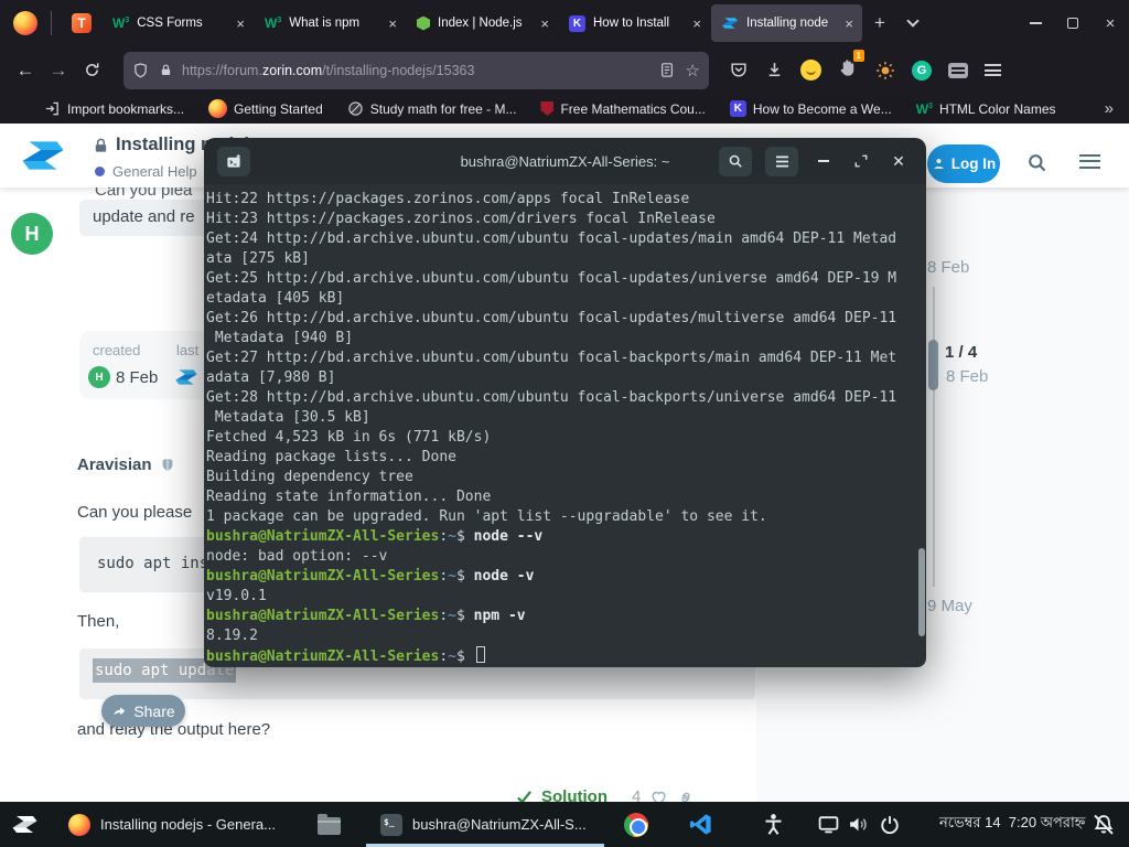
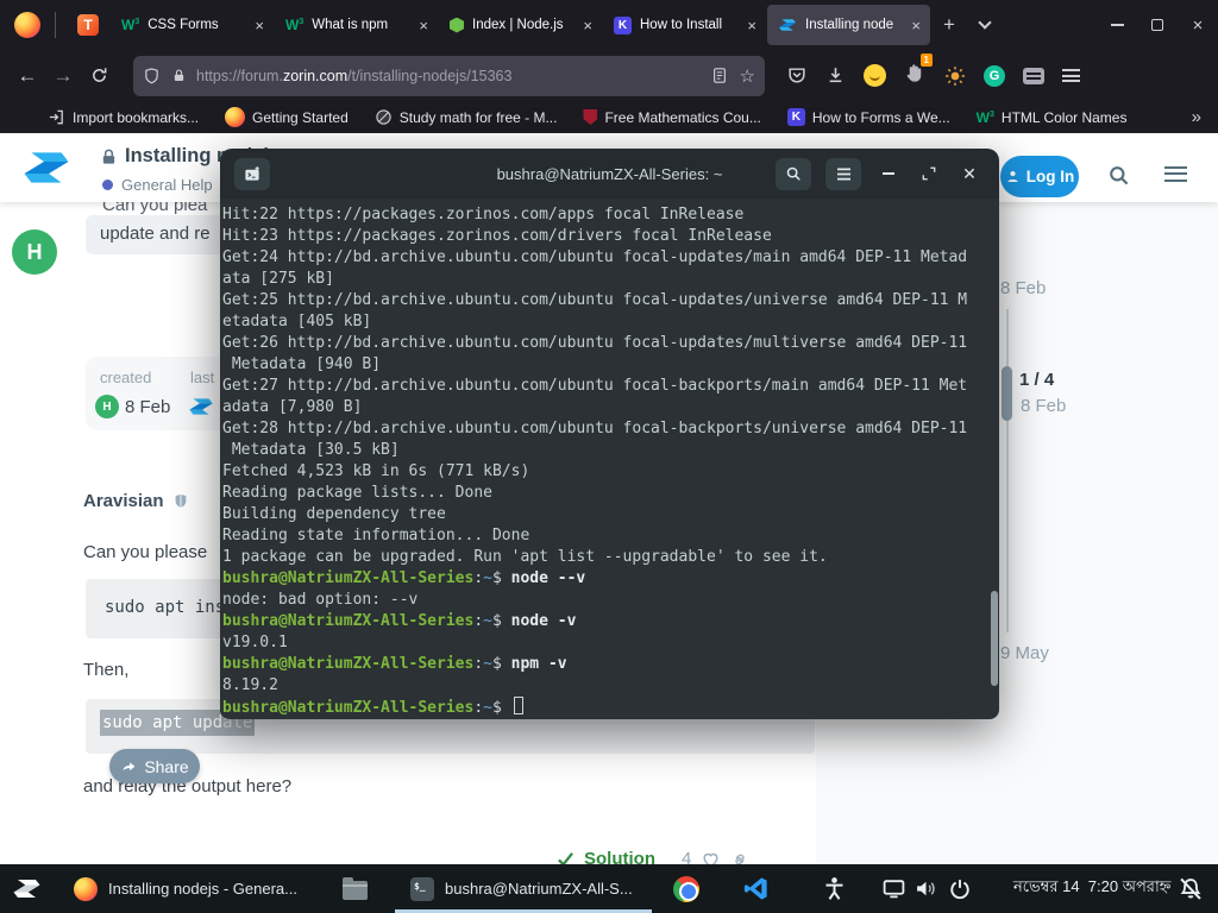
  T
  CSS Forms
  ×
  What is npm
  ×
  Index | Node.js
  ×
  K
  How to Install
  ×
  Installing node
  ×
  +
  ×
  ←
  →
  https://forum.zorin.com/t/installing-nodejs/15363
  ☆
  1
  G
  Import bookmarks...
  Getting Started
  Study math for free - M...
  Free Mathematics Cou...
  K
- How to Become a We...
+ How to Forms a We...
  HTML Color Names
  »
  Can you plea
  update and re
  General Help
  Log In
  H
  created
  last
  H
  8 Feb
  Aravisian
  Can you please
  sudo apt in
  Then,
  sudo apt update
  Share
  and relay the output here?
  Solution
  4
  8 Feb
  1 / 4
  8 Feb
  9 May
  bushra@NatriumZX-All-Series: ~
  ✕
  Hit:22 https://packages.zorinos.com/apps focal InRelease
  Hit:23 https://packages.zorinos.com/drivers focal InRelease
  Get:24 http://bd.archive.ubuntu.com/ubuntu focal-updates/main amd64 DEP-11 Metad
  ata [275 kB]
- Get:25 http://bd.archive.ubuntu.com/ubuntu focal-updates/universe amd64 DEP-19 M
+ Get:25 http://bd.archive.ubuntu.com/ubuntu focal-updates/universe amd64 DEP-11 M
  etadata [405 kB]
  Get:26 http://bd.archive.ubuntu.com/ubuntu focal-updates/multiverse amd64 DEP-11
  Metadata [940 B]
  Get:27 http://bd.archive.ubuntu.com/ubuntu focal-backports/main amd64 DEP-11 Met
  adata [7,980 B]
  Get:28 http://bd.archive.ubuntu.com/ubuntu focal-backports/universe amd64 DEP-11
  Metadata [30.5 kB]
  Fetched 4,523 kB in 6s (771 kB/s)
  Reading package lists... Done
  Building dependency tree
  Reading state information... Done
  1 package can be upgraded. Run 'apt list --upgradable' to see it.
  bushra@NatriumZX-All-Series:~$ node --v
  node: bad option: --v
  bushra@NatriumZX-All-Series:~$ node -v
  v19.0.1
  bushra@NatriumZX-All-Series:~$ npm -v
  8.19.2
  bushra@NatriumZX-All-Series:~$
  Installing nodejs - Genera...
  $_
  bushra@NatriumZX-All-S...
  নভেম্বর 14 7:20 অপরাহ্ন
